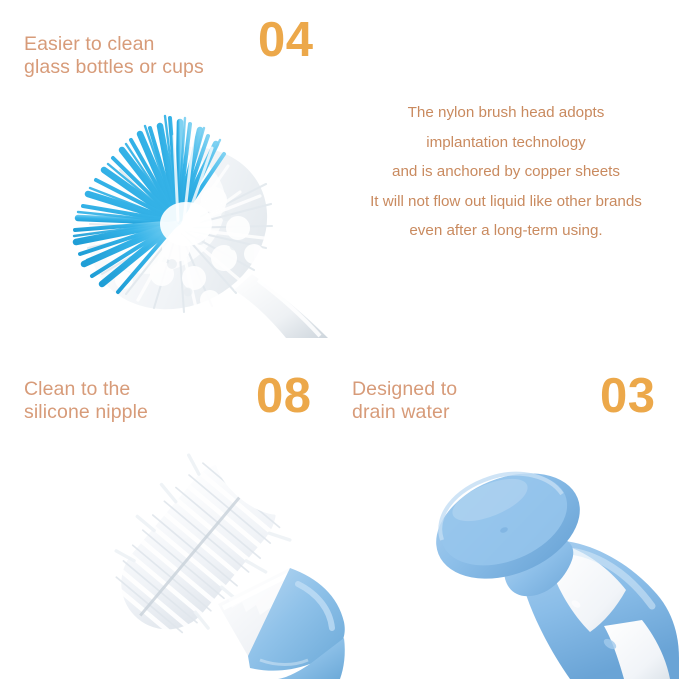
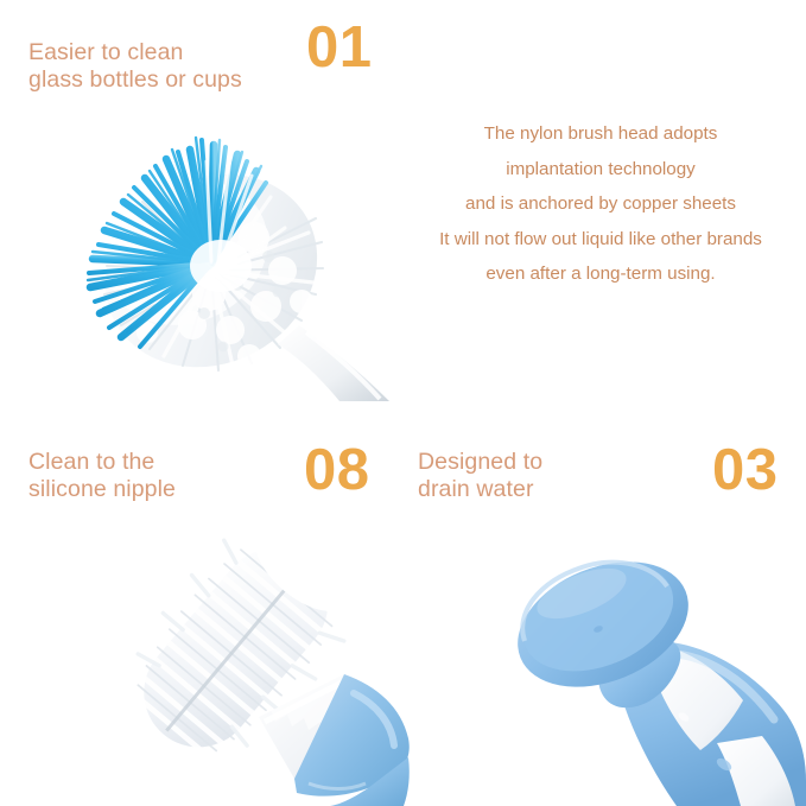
  Easier to clean
  glass bottles or cups
- 04
+ 01
  The nylon brush head adopts
  implantation technology
  and is anchored by copper sheets
  It will not flow out liquid like other brands
  even after a long-term using.
  Clean to the
  silicone nipple
  08
  Designed to
  drain water
  03
